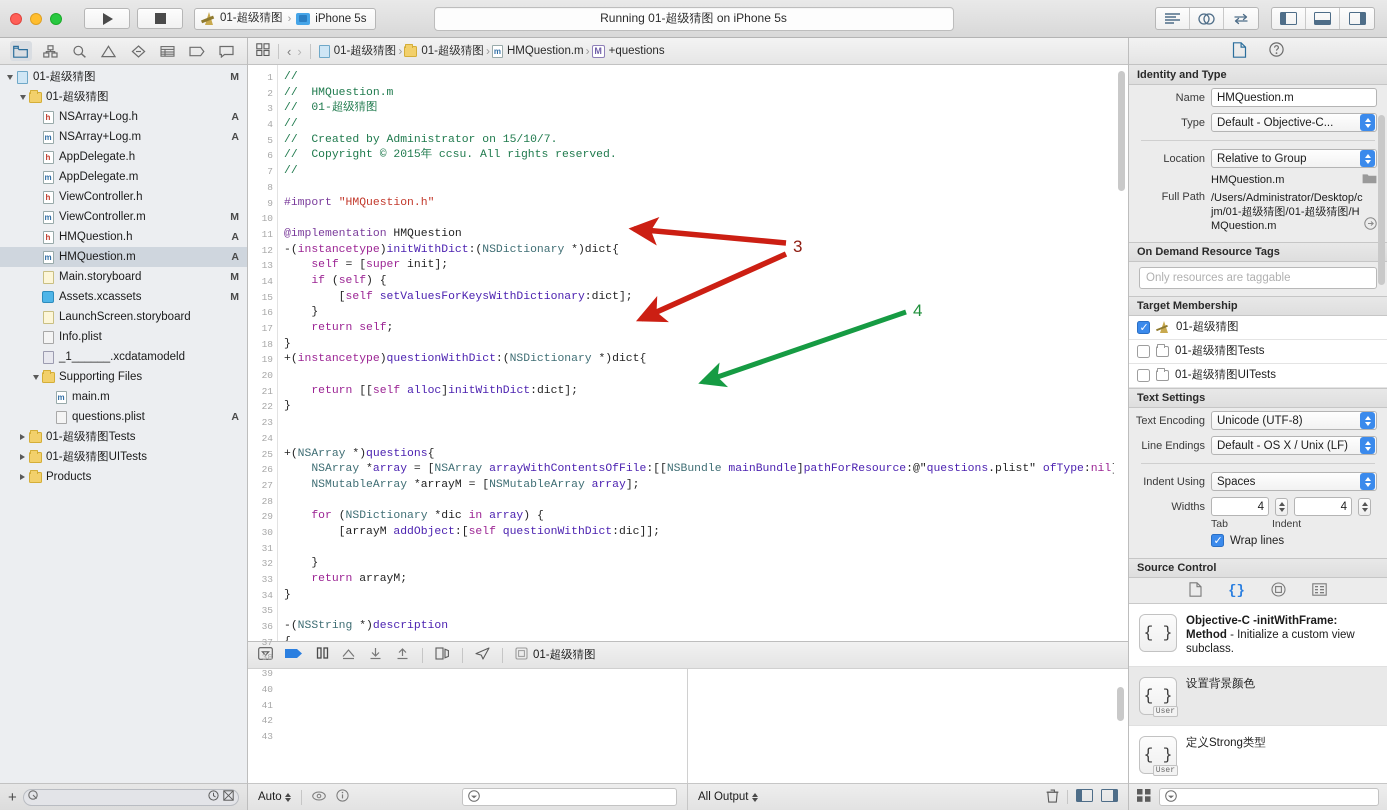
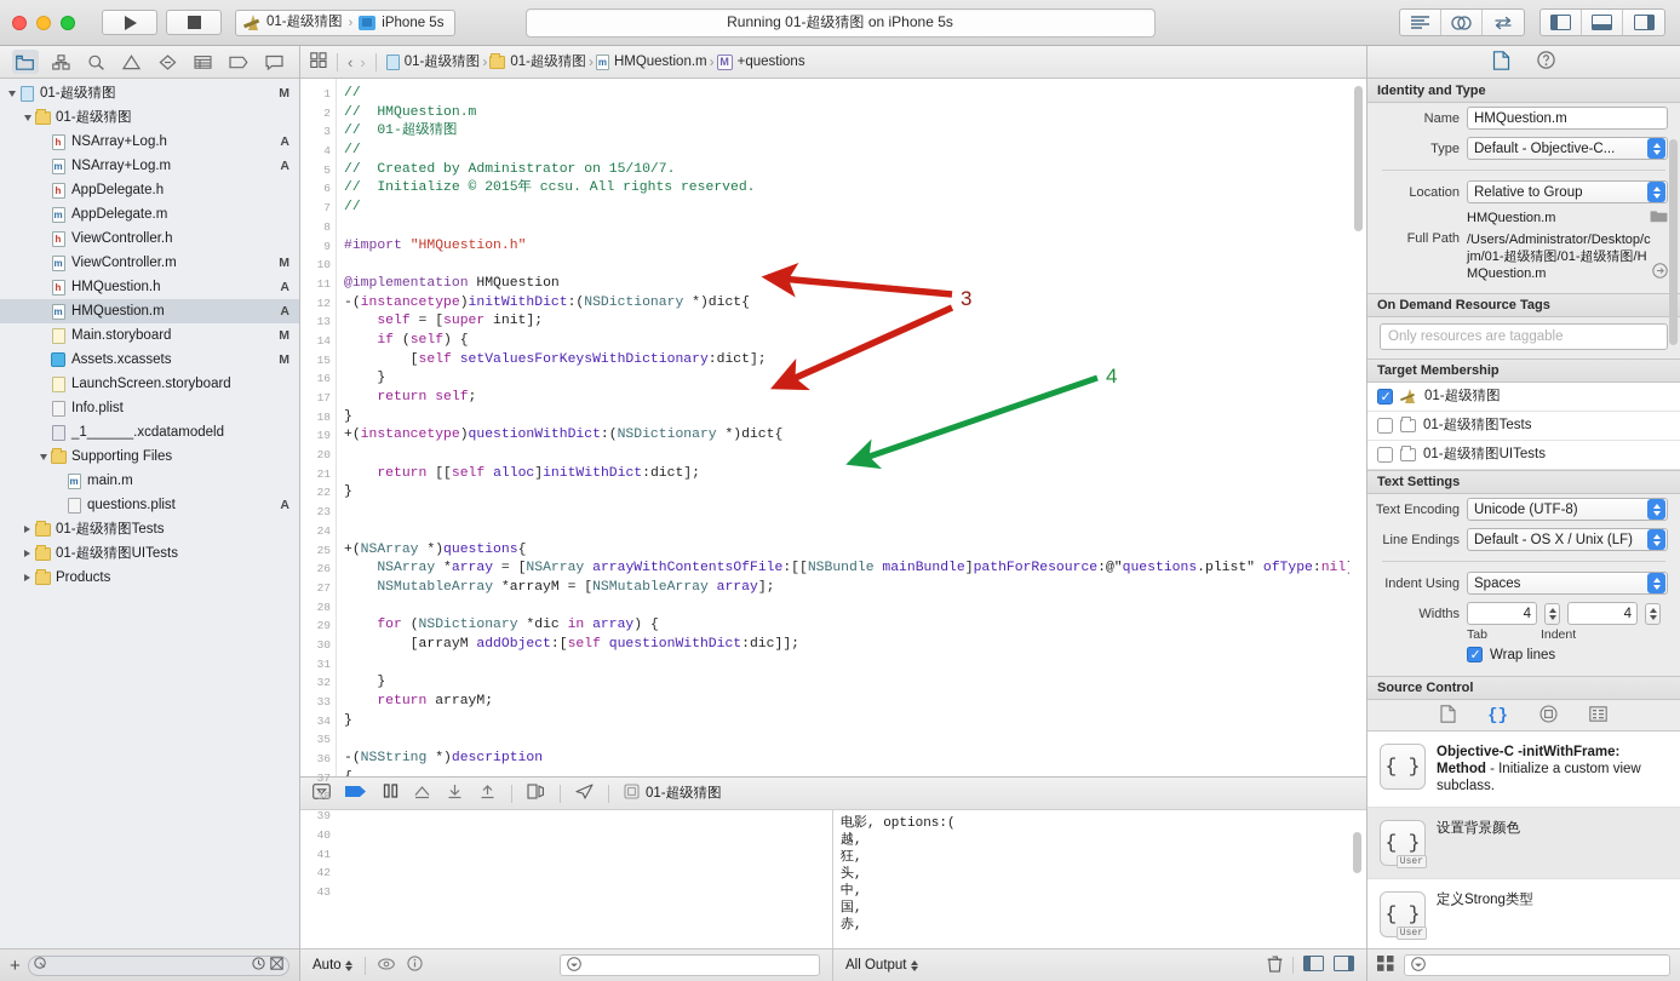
  01-超级猜图
  ›
  iPhone 5s
  Running 01-超级猜图 on iPhone 5s
  01-超级猜图
  M
  01-超级猜图
  NSArray+Log.h
  A
  NSArray+Log.m
  A
  AppDelegate.h
  AppDelegate.m
  ViewController.h
  ViewController.m
  M
  HMQuestion.h
  A
  HMQuestion.m
  A
  Main.storyboard
  M
  Assets.xcassets
  M
  LaunchScreen.storyboard
  Info.plist
  _1______.xcdatamodeld
  Supporting Files
  main.m
  questions.plist
  A
  01-超级猜图Tests
  01-超级猜图UITests
  Products
  +
  ‹
  ›
  01-超级猜图
  ›
  01-超级猜图
  ›
  HMQuestion.m
  ›
  M
  +questions
  1
  2
  3
  4
  5
  6
  7
  8
  9
  10
  11
  12
  13
  14
  15
  16
  17
  18
  19
  20
  21
  22
  23
  24
  25
  26
  27
  28
  29
  30
  31
  32
  33
  34
  35
  36
  37
  38
  39
  40
  41
  42
  43
  //
  // HMQuestion.m
  // 01-超级猜图
  //
  // Created by Administrator on 15/10/7.
- // Copyright © 2015年 ccsu. All rights reserved.
+ // Initialize © 2015年 ccsu. All rights reserved.
  //
  #import "HMQuestion.h"
  @implementation HMQuestion
  -(instancetype)initWithDict:(NSDictionary *)dict{
  self = [super init];
  if (self) {
  [self setValuesForKeysWithDictionary:dict];
  }
  return self;
  }
  +(instancetype)questionWithDict:(NSDictionary *)dict{
  return [[self alloc]initWithDict:dict];
  }
  +(NSArray *)questions{
  NSArray *array = [NSArray arrayWithContentsOfFile:[[NSBundle mainBundle]pathForResource:@"questions.plist" ofType:nil
  NSMutableArray *arrayM = [NSMutableArray array];
  for (NSDictionary *dic in array) {
  [arrayM addObject:[self questionWithDict:dic]];
  }
  return arrayM;
  }
  -(NSString *)description
  01-超级猜图
+ 电影, options:(
+ 越,
+ 狂,
+ 头,
+ 中,
+ 国,
+ 赤,
  Auto
  All Output
  Identity and Type
  Name
  HMQuestion.m
  Type
  Default - Objective-C...
  Location
  Relative to Group
  HMQuestion.m
  Full Path
  /Users/Administrator/Desktop/cjm/01-超级猜图/01-超级猜图/HMQuestion.m
  On Demand Resource Tags
  Only resources are taggable
  Target Membership
  01-超级猜图
  01-超级猜图Tests
  01-超级猜图UITests
  Text Settings
  Text Encoding
  Unicode (UTF-8)
  Line Endings
  Default - OS X / Unix (LF)
  Indent Using
  Spaces
  Widths
  4
  4
  Tab
  Indent
  Wrap lines
  Source Control
  {}
  { }
  Objective-C -initWithFrame:
  Method - Initialize a custom view subclass.
  { }
  User
  设置背景颜色
  { }
  User
  定义Strong类型
  3
  4
